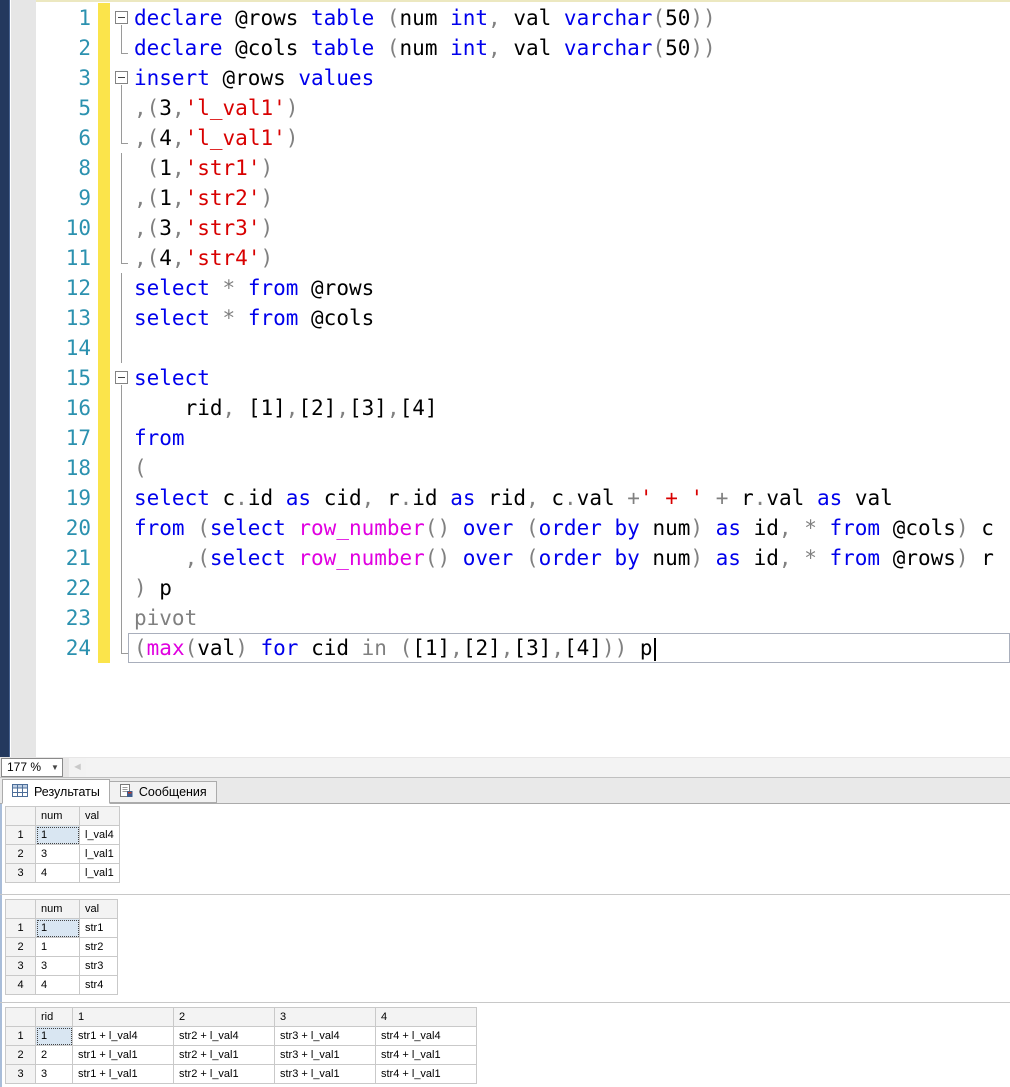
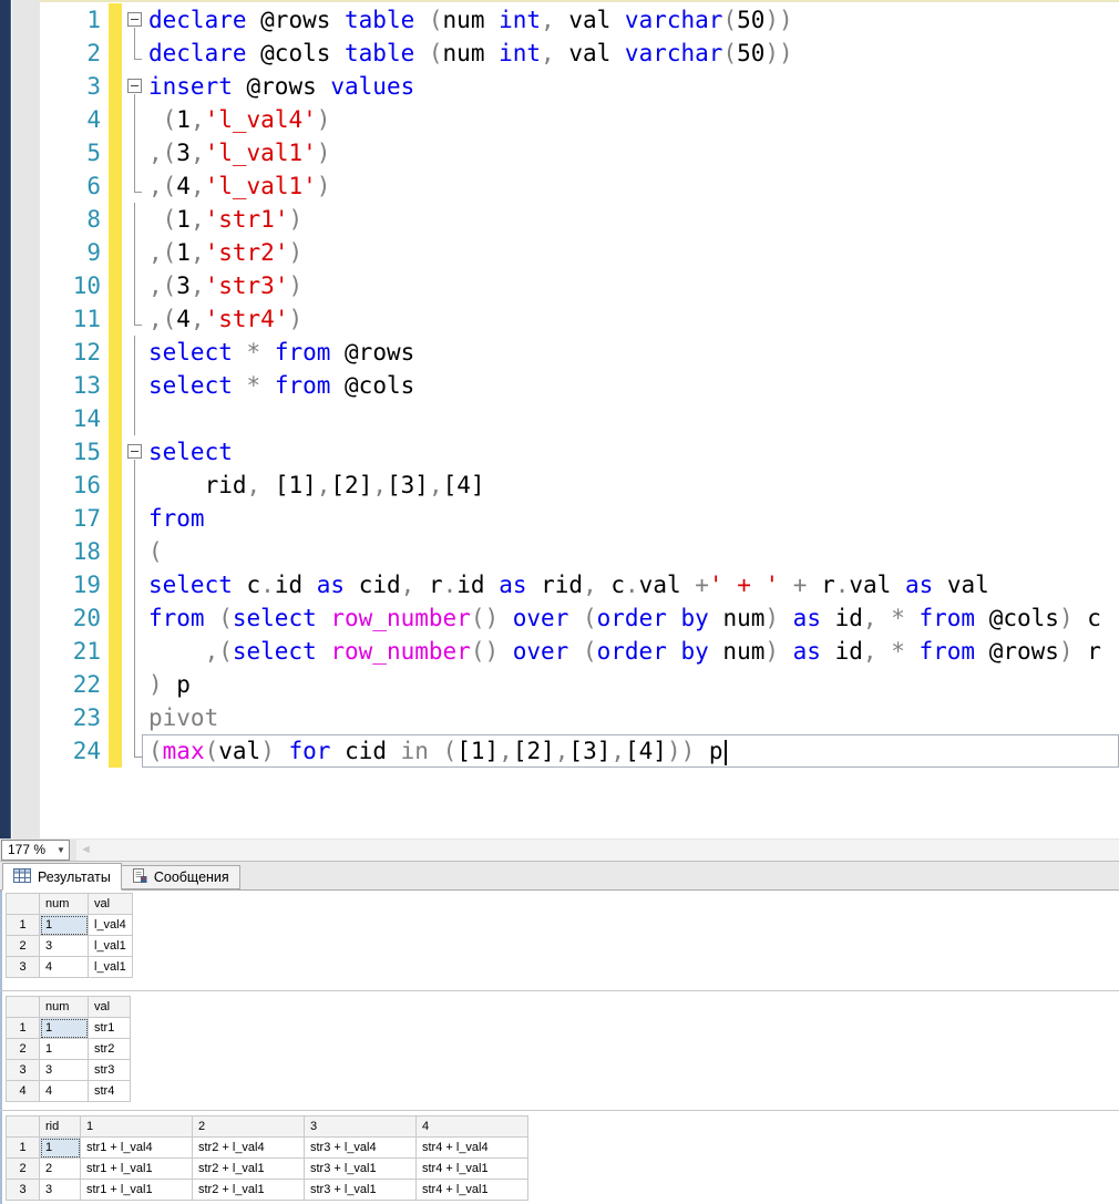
  1
  declare @rows table (num int, val varchar(50))
  2
  declare @cols table (num int, val varchar(50))
  3
  insert @rows values
+ 4
+ (1,'l_val4')
  5
  ,(3,'l_val1')
  6
  ,(4,'l_val1')
  8
  (1,'str1')
  9
  ,(1,'str2')
  10
  ,(3,'str3')
  11
  ,(4,'str4')
  12
  select * from @rows
  13
  select * from @cols
  14
  15
  select
  16
  rid, [1],[2],[3],[4]
  17
  from
  18
  (
  19
  select c.id as cid, r.id as rid, c.val +' + ' + r.val as val
  20
  from (select row_number() over (order by num) as id, * from @cols) c
  21
  ,(select row_number() over (order by num) as id, * from @rows) r
  22
  ) p
  23
  pivot
  24
  (max(val) for cid in ([1],[2],[3],[4])) p
  177 %
  ▼
  ◄
  Результаты
  Сообщения
  	num	val
  1	1	l_val4
  2	3	l_val1
  3	4	l_val1
  	num	val
  1	1	str1
  2	1	str2
  3	3	str3
  4	4	str4
  	rid	1	2	3	4
  1	1	str1 + l_val4	str2 + l_val4	str3 + l_val4	str4 + l_val4
  2	2	str1 + l_val1	str2 + l_val1	str3 + l_val1	str4 + l_val1
  3	3	str1 + l_val1	str2 + l_val1	str3 + l_val1	str4 + l_val1
